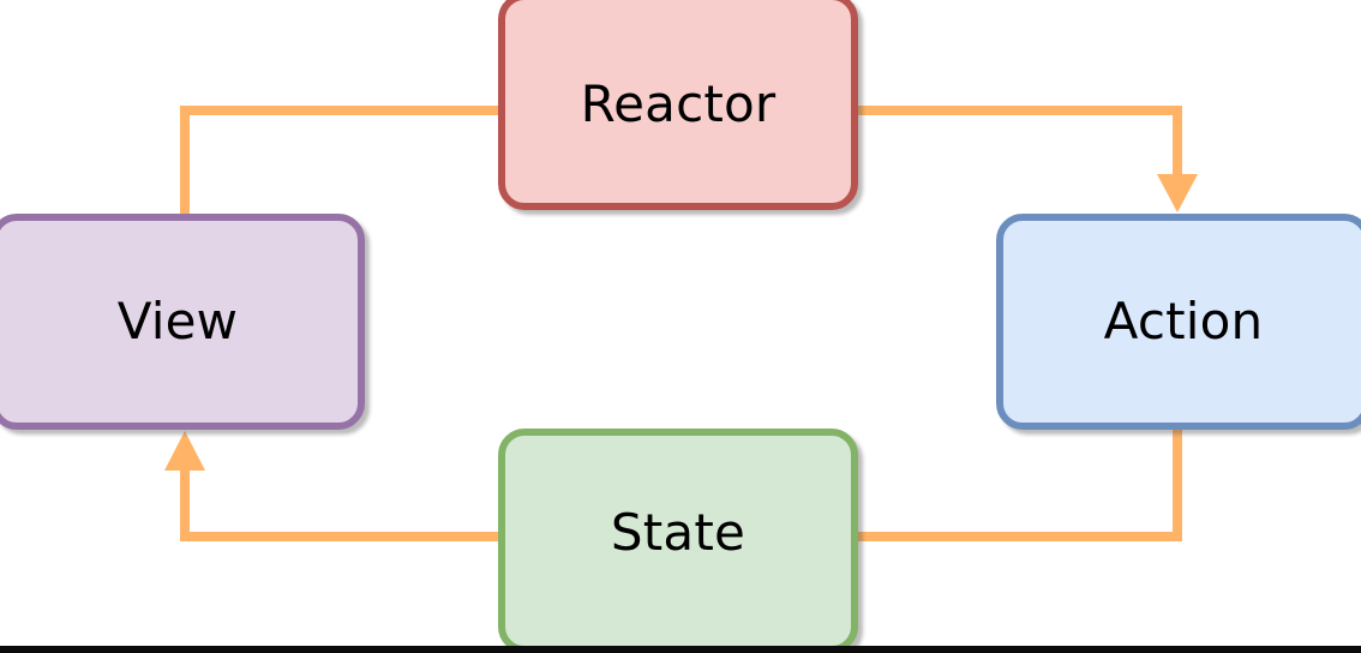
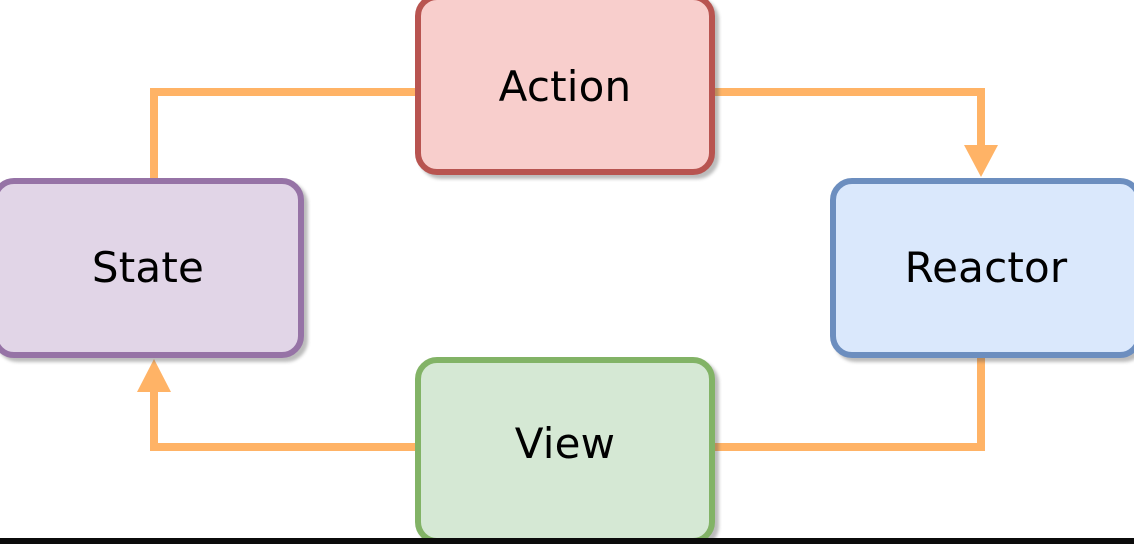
- Reactor
+ Action
- View
+ State
- Action
+ Reactor
- State
+ View
